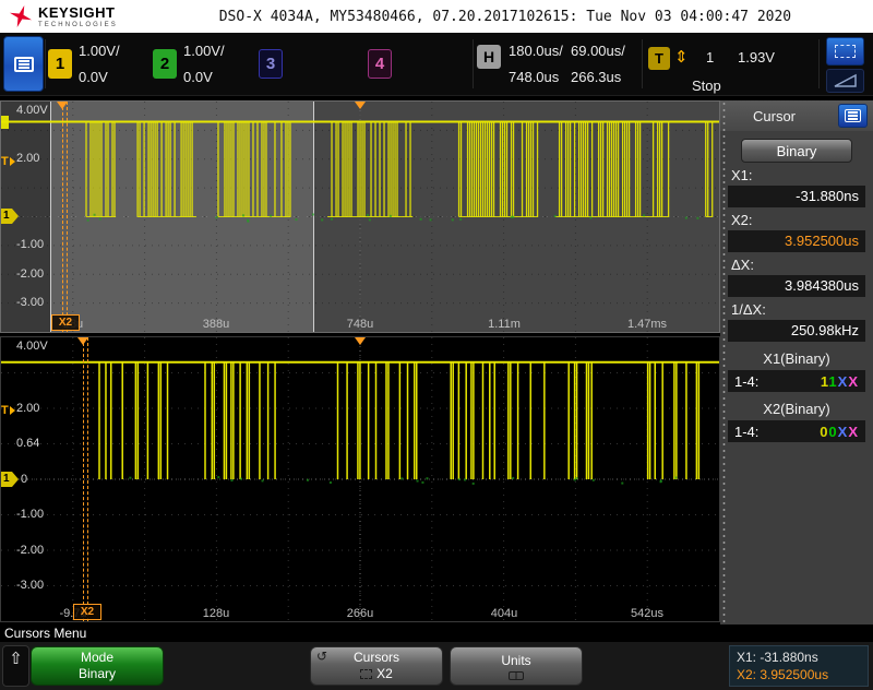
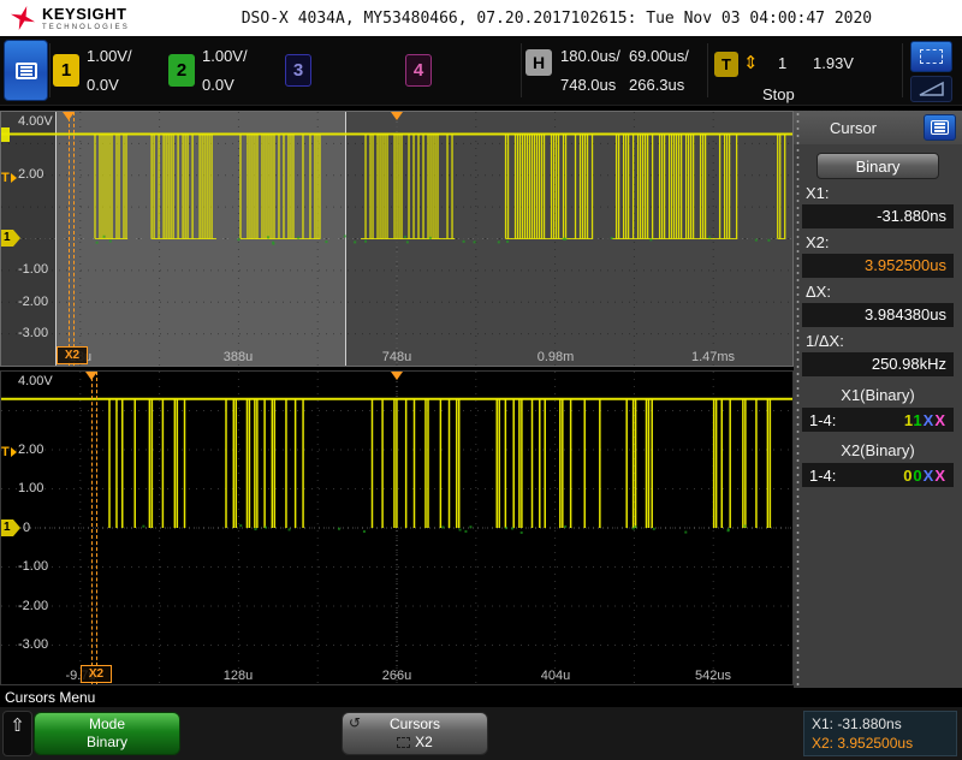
  KEYSIGHT
  DSO-X 4034A, MY53480466, 07.20.2017102615: Tue Nov 03 04:00:47 2020
  1
  1.00V/
  0.0V
  2
  1.00V/
  0.0V
  3
  4
  H
  180.0us/
  748.0us
  69.00us/
  266.3us
  T
  ⇕
  1
  1.93V
  Stop
  4.00V
  2.00
  -1.00
  -2.00
  -3.00
  T
  1
  28u
  388u
  748u
- 1.11m
+ 0.98m
  1.47ms
  X2
  4.00V
  2.00
- 0.64
+ 1.00
  0
  -1.00
  -2.00
  -3.00
  T
  1
  -9.7u
  128u
  266u
  404u
  542us
  X2
  Cursor
  Binary
  X1:
  -31.880ns
  X2:
  3.952500us
  ΔX:
  3.984380us
  1/ΔX:
  250.98kHz
  X1(Binary)
  1-4:
  11XX
  X2(Binary)
  1-4:
  00XX
  Cursors Menu
  ⇧
  Mode
  Binary
  ↺
  Cursors
  X2
- Units
  X1: -31.880ns
  X2: 3.952500us
